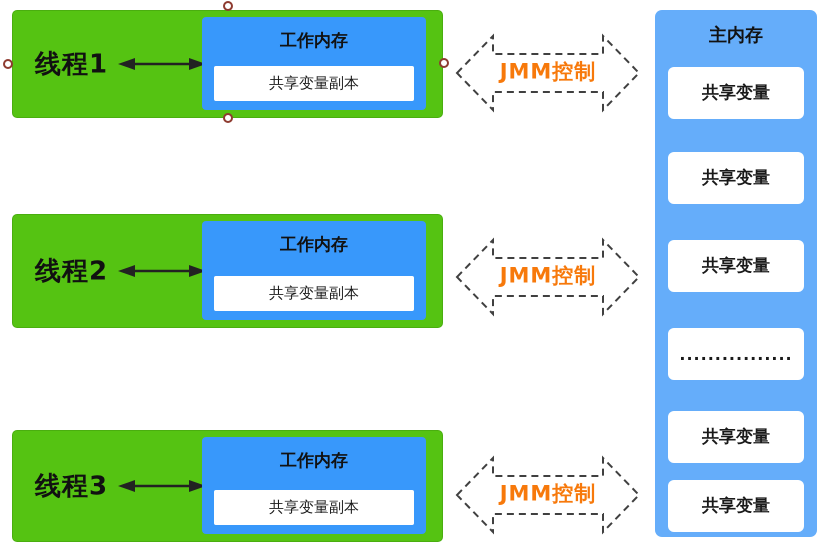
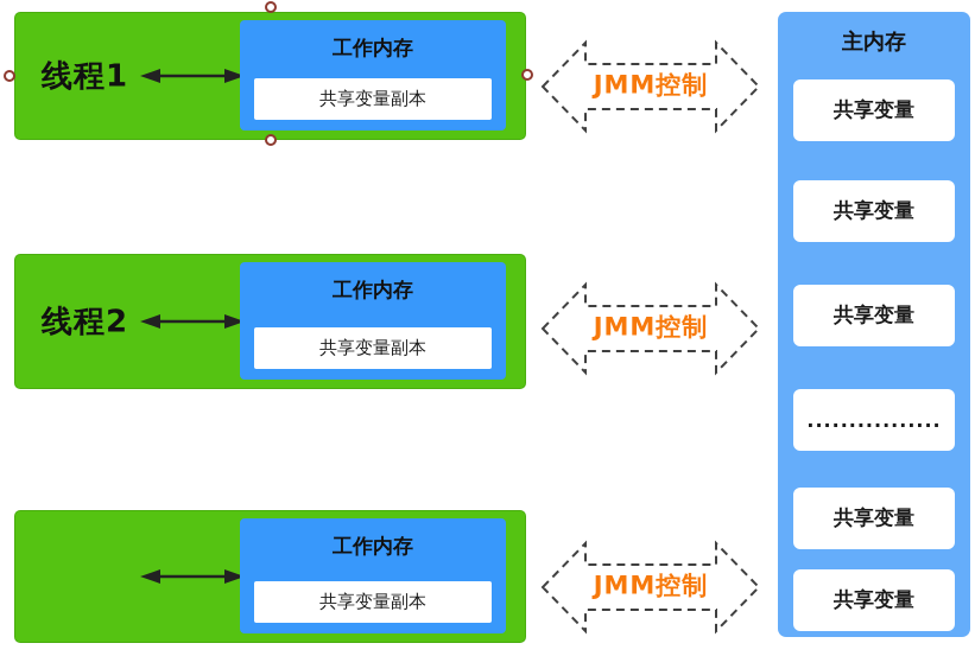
  线程1
  工作内存
  共享变量副本
  线程2
  工作内存
  共享变量副本
- 线程3
  工作内存
  共享变量副本
  JMM控制
  JMM控制
  JMM控制
  主内存
  共享变量
  共享变量
  共享变量
  ................
  共享变量
  共享变量
